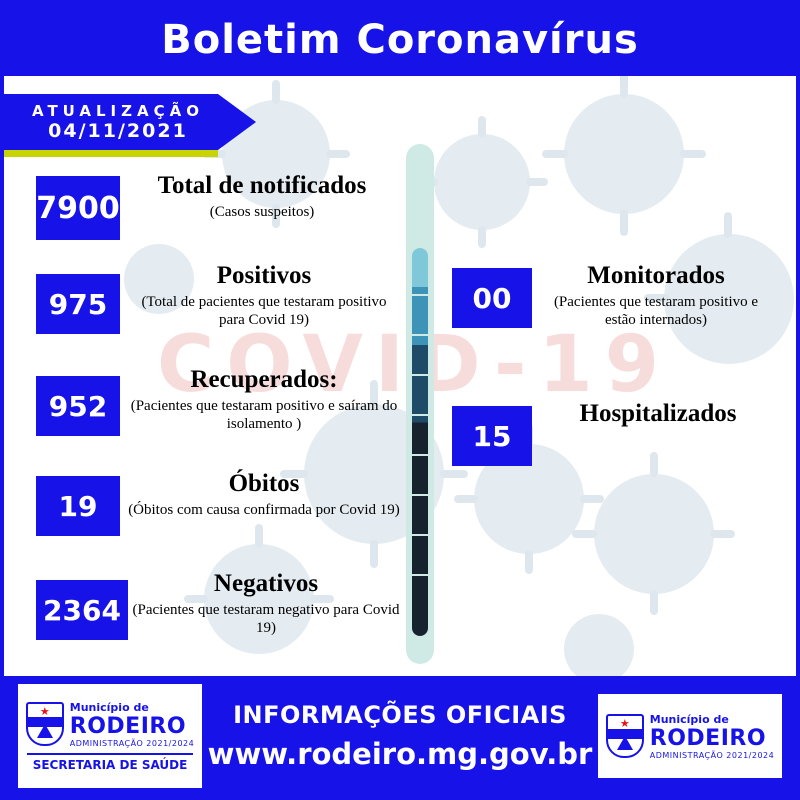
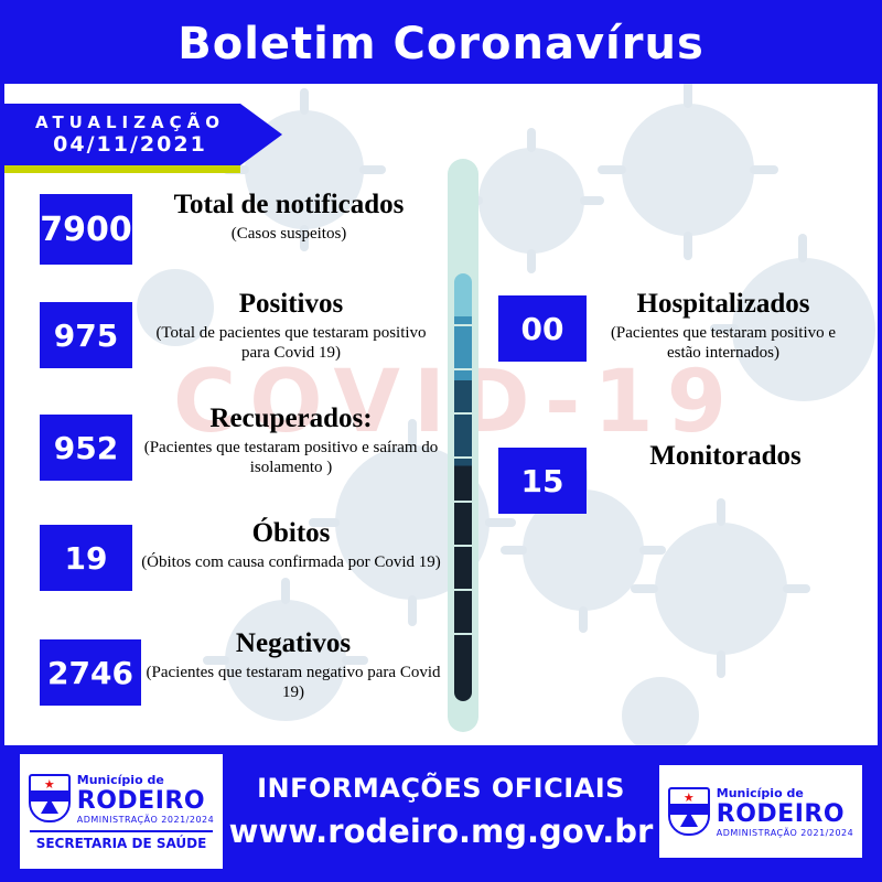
  COVID-19
  Boletim Coronavírus
  ATUALIZAÇÃO
  04/11/2021
  7900
  Total de notificados
  (Casos suspeitos)
  975
  Positivos
  (Total de pacientes que testaram positivo para Covid 19)
  952
  Recuperados:
  (Pacientes que testaram positivo e saíram do isolamento )
  19
  Óbitos
  (Óbitos com causa confirmada por Covid 19)
- 2364
+ 2746
  Negativos
  (Pacientes que testaram negativo para Covid 19)
  00
- Monitorados
+ Hospitalizados
  (Pacientes que testaram positivo e estão internados)
  15
- Hospitalizados
+ Monitorados
  ★
  Município de
  RODEIRO
  ADMINISTRAÇÃO 2021/2024
  SECRETARIA DE SAÚDE
  INFORMAÇÕES OFICIAIS
  www.rodeiro.mg.gov.br
  ★
  Município de
  RODEIRO
  ADMINISTRAÇÃO 2021/2024
